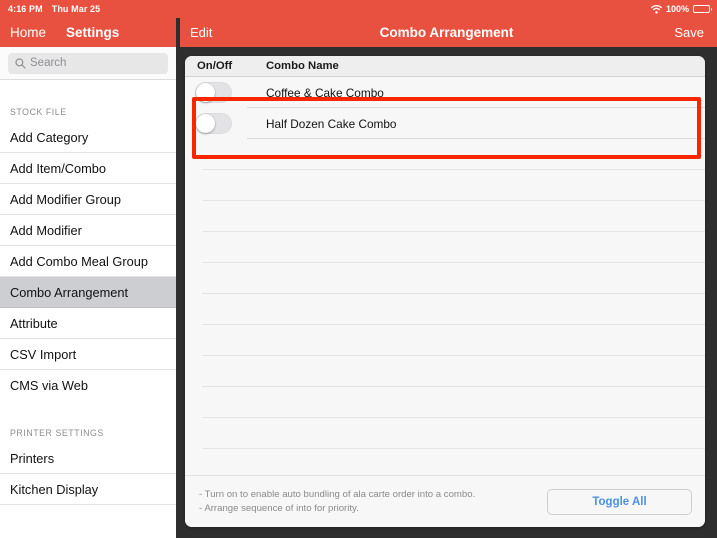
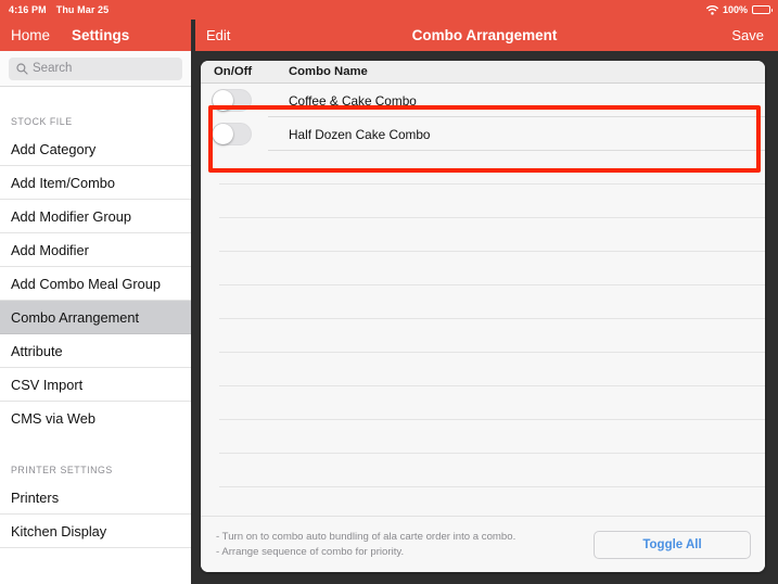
  4:16 PM
  Thu Mar 25
  Home
  Settings
  Search
  STOCK FILE
  Add Category
  Add Item/Combo
  Add Modifier Group
  Add Modifier
  Add Combo Meal Group
  Combo Arrangement
  Attribute
  CSV Import
  CMS via Web
  PRINTER SETTINGS
  Printers
  Kitchen Display
  100%
  Edit
  Combo Arrangement
  Save
  On/Off
  Combo Name
  Coffee & Cake Combo
  Half Dozen Cake Combo
- - Turn on to enable auto bundling of ala carte order into a combo.
+ - Turn on to combo auto bundling of ala carte order into a combo.
- - Arrange sequence of into for priority.
+ - Arrange sequence of combo for priority.
  Toggle All
